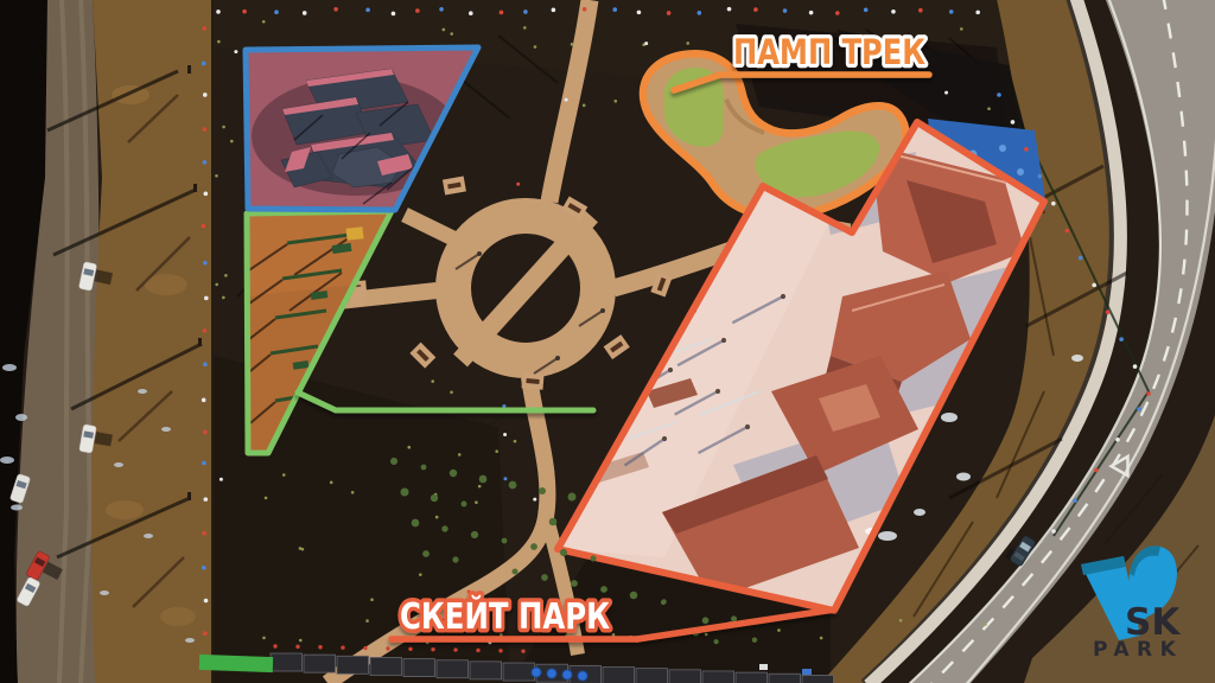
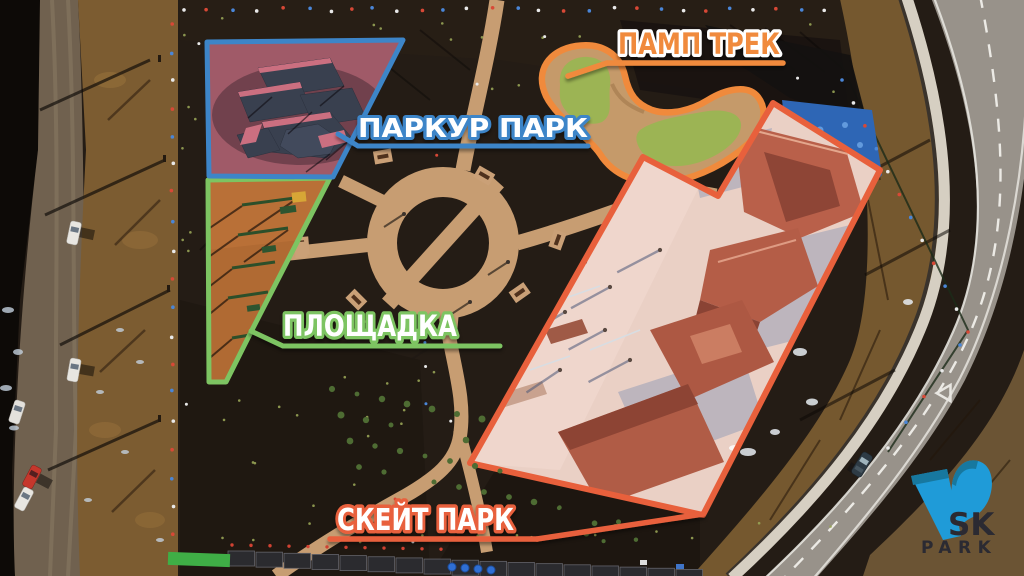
  ПАМП ТРЕК
+ ПАРКУР ПАРК
+ ПЛОЩАДКА
  СКЕЙТ ПАРК
  SK
  PARK
